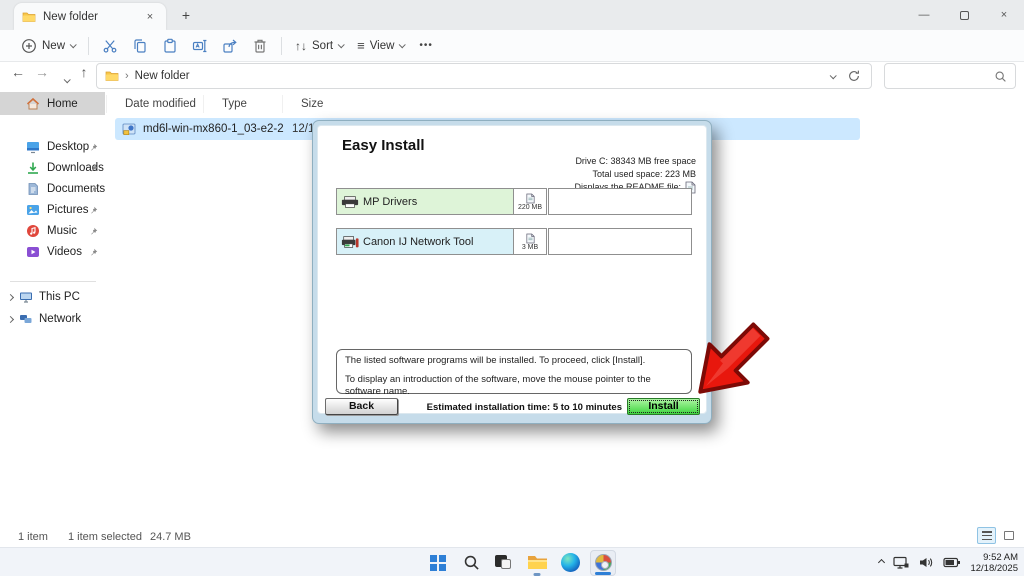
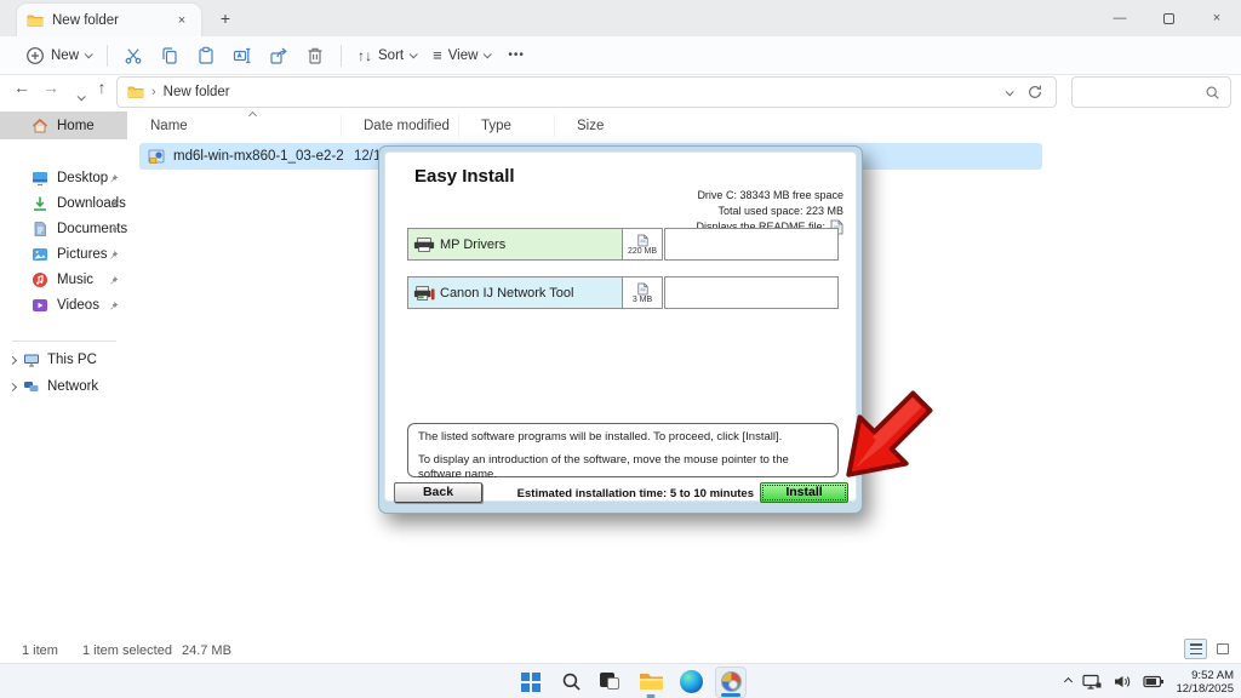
  New folder
  ×
  +
  —
  ×
  New
  ↑↓
  Sort
  ≡
  View
  •••
  ←
  →
  ↑
  ›
  New folder
  Home
  Desktop
  Downloas
  Documents
  Pictures
  Music
  Videos
  This PC
  Network
+ Name
  Date modified
  Type
  Size
  md6l-win-mx860-1_03-e2-2
  1 item
  1 item selected
  24.7 MB
  Easy Install
  Drive C: 38343 MB free space
  Total used space: 223 MB
  Displays the README file:
  MP Drivers
  Canon IJ Network Tool
  The listed software programs will be installed. To proceed, click [Install].
  To display an introduction of the software, move the mouse pointer to the software name.
  Back
  Estimated installation time: 5 to 10 minutes
  Install
  9:52 AM
  12/18/2025
